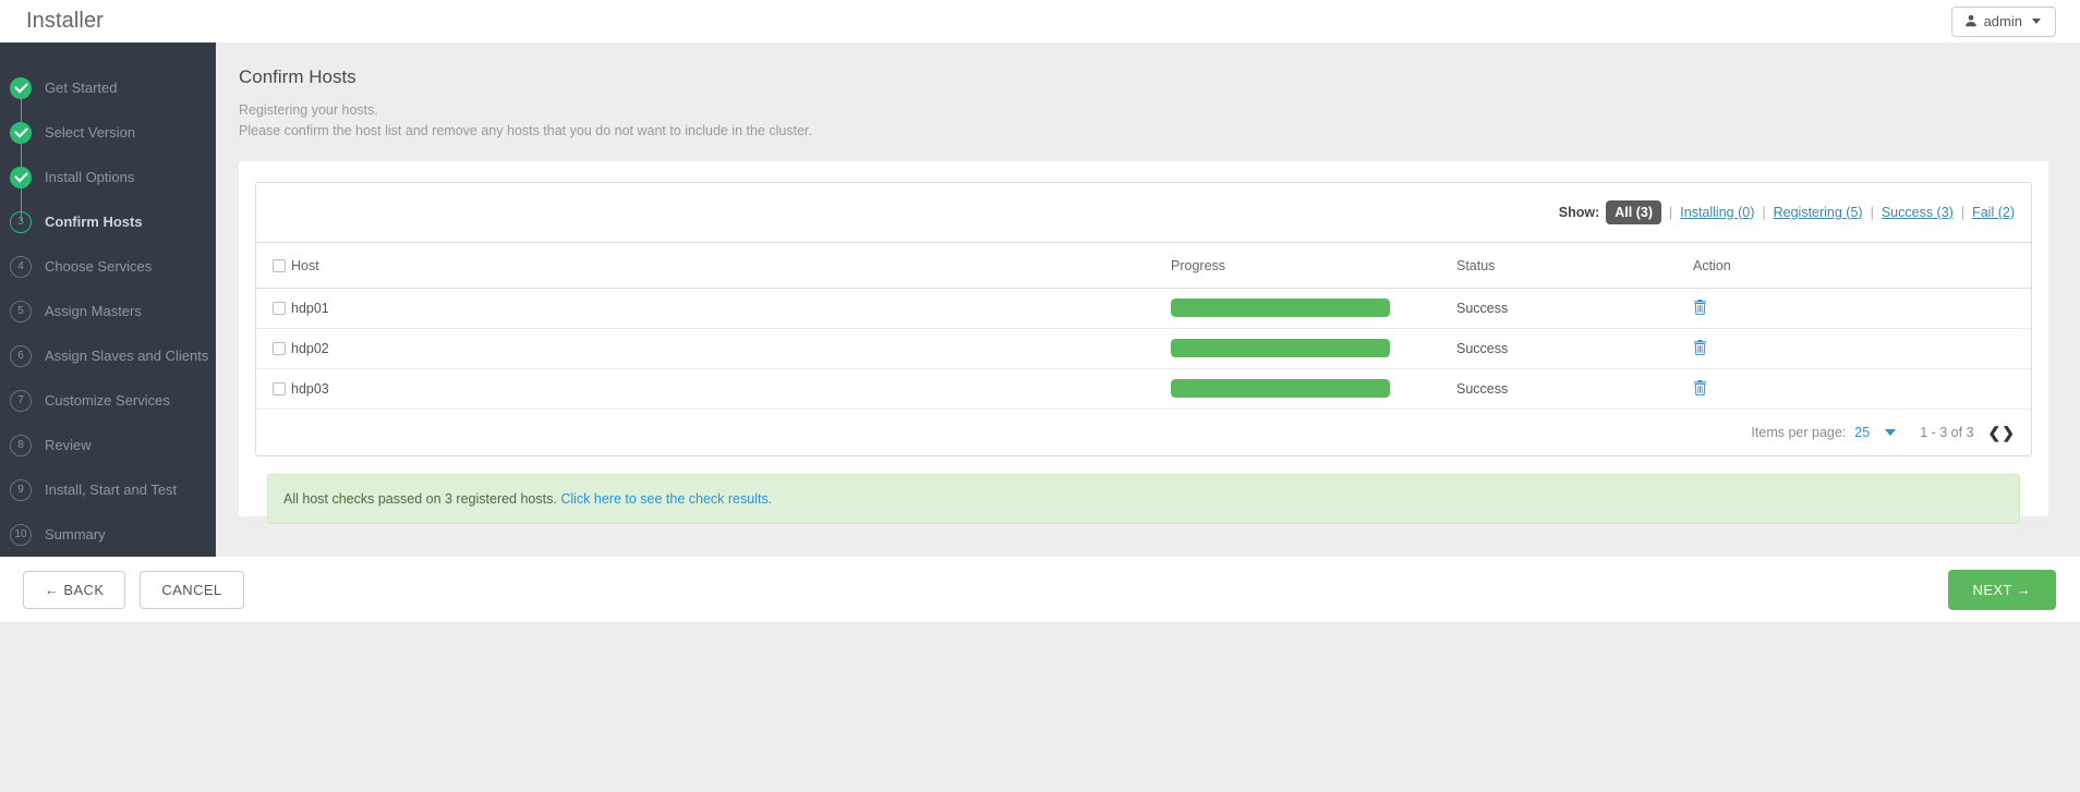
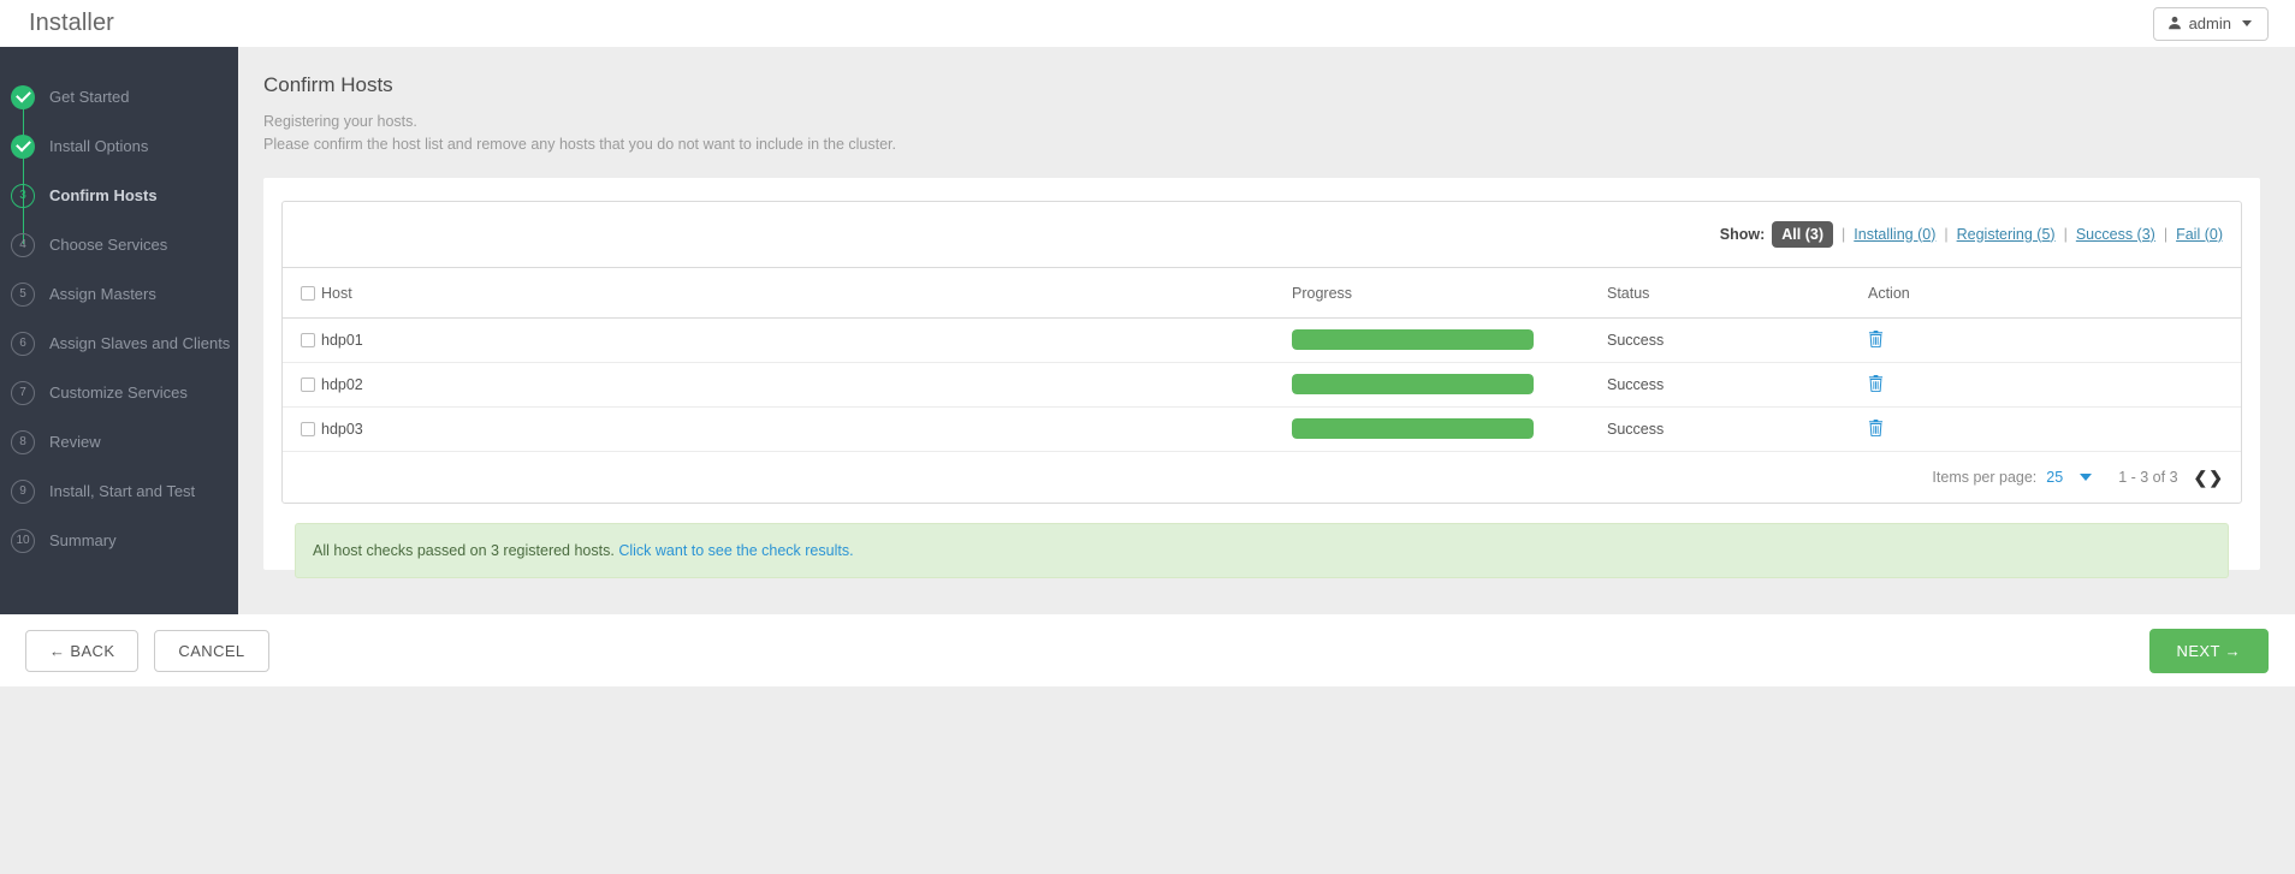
  Installer
  admin
  Get Started
- Select Version
  Install Options
  3
  Confirm Hosts
  4
  Choose Services
  5
  Assign Masters
  6
  Assign Slaves and Clients
  7
  Customize Services
  8
  Review
  9
  Install, Start and Test
  10
  Summary
  Confirm Hosts
  Registering your hosts.
  Please confirm the host list and remove any hosts that you do not want to include in the cluster.
  Show:
  All (3)
  |
  Installing (0)
  |
  Registering (5)
  |
  Success (3)
  |
- Fail (2)
+ Fail (0)
  	Host	Progress	Status	Action
  	hdp01		Success
  	hdp02		Success
  	hdp03		Success
  Items per page:
  25
  1 - 3 of 3
  ❮
  ❯
- All host checks passed on 3 registered hosts. Click here to see the check results.
+ All host checks passed on 3 registered hosts. Click want to see the check results.
  ← BACK
  CANCEL
  NEXT →
